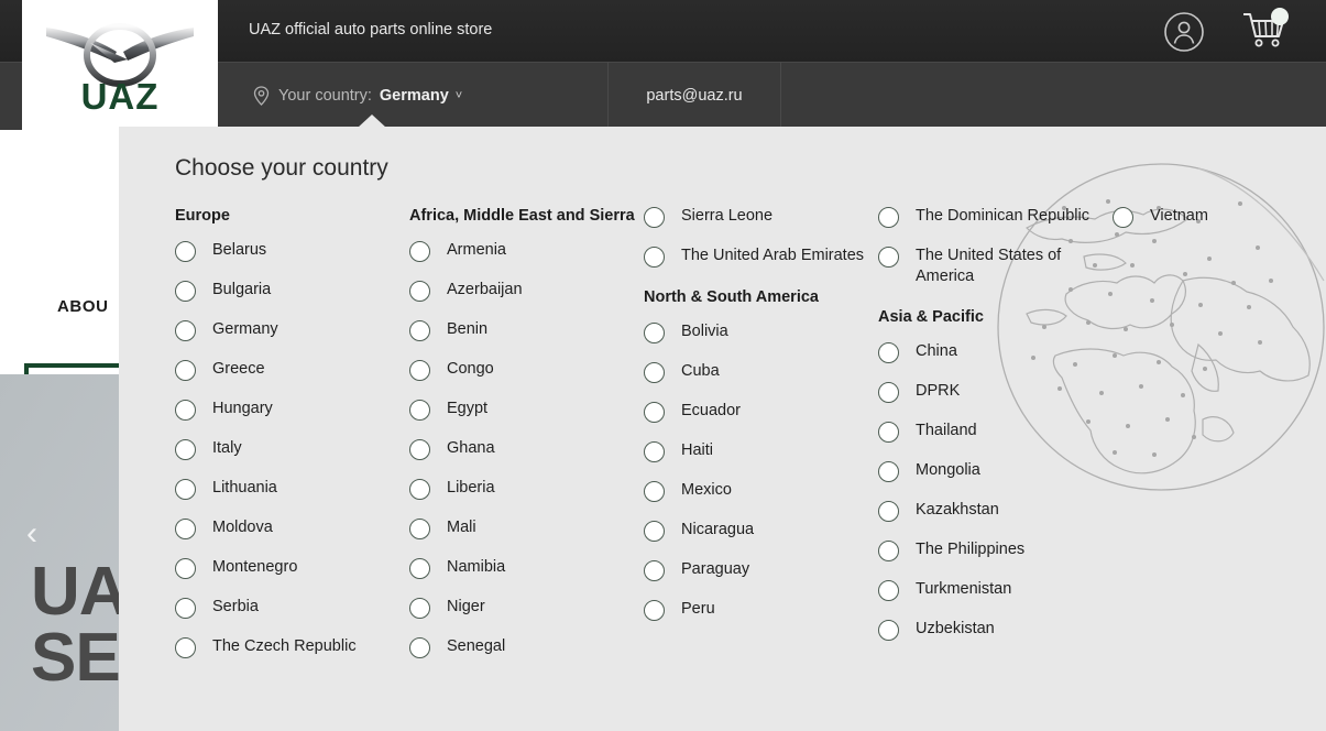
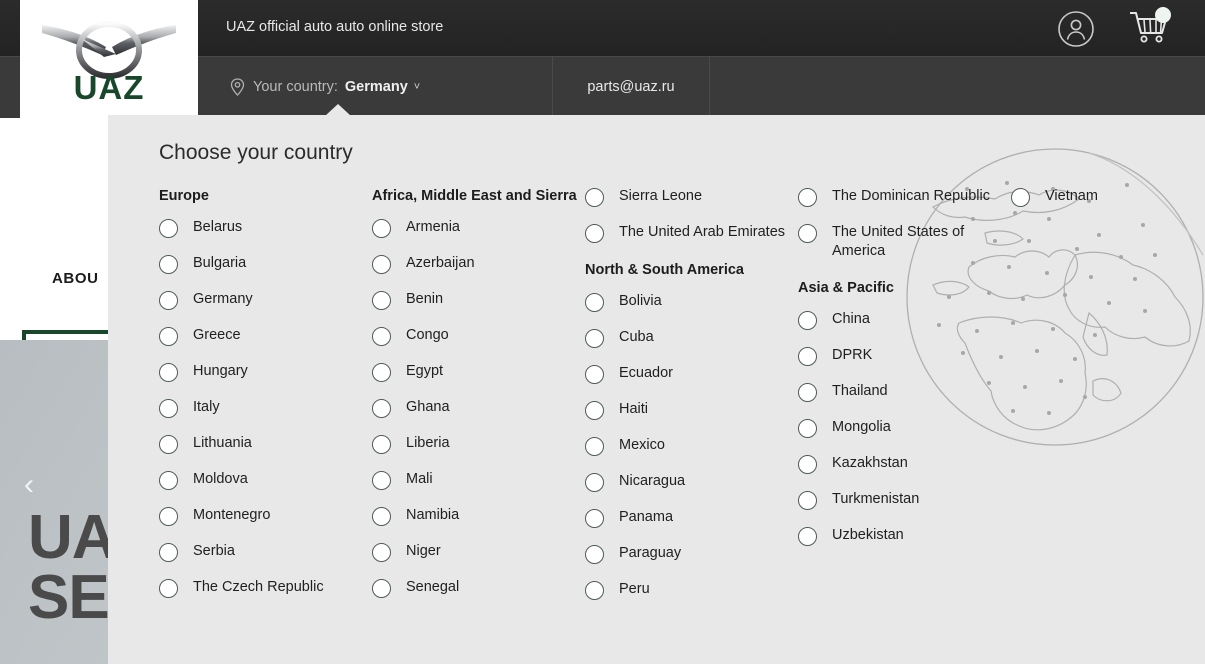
  ABOU
  ‹
  UA
  SE
  UAZ
- UAZ official auto parts online store
+ UAZ official auto auto online store
  Your country:
  Germany
  ˅
  parts@uaz.ru
  Choose your country
  Europe
  Belarus
  Bulgaria
  Germany
  Greece
  Hungary
  Italy
  Lithuania
  Moldova
  Montenegro
  Serbia
  The Czech Republic
  Africa, Middle East and Sierra
  Armenia
  Azerbaijan
  Benin
  Congo
  Egypt
  Ghana
  Liberia
  Mali
  Namibia
  Niger
  Senegal
  Sierra Leone
  The United Arab Emirates
  North & South America
  Bolivia
  Cuba
  Ecuador
  Haiti
  Mexico
  Nicaragua
+ Panama
  Paraguay
  Peru
  The Dominican Republic
  The United States of America
  Asia & Pacific
  China
  DPRK
  Thailand
  Mongolia
  Kazakhstan
- The Philippines
  Turkmenistan
  Uzbekistan
  Vietnam
